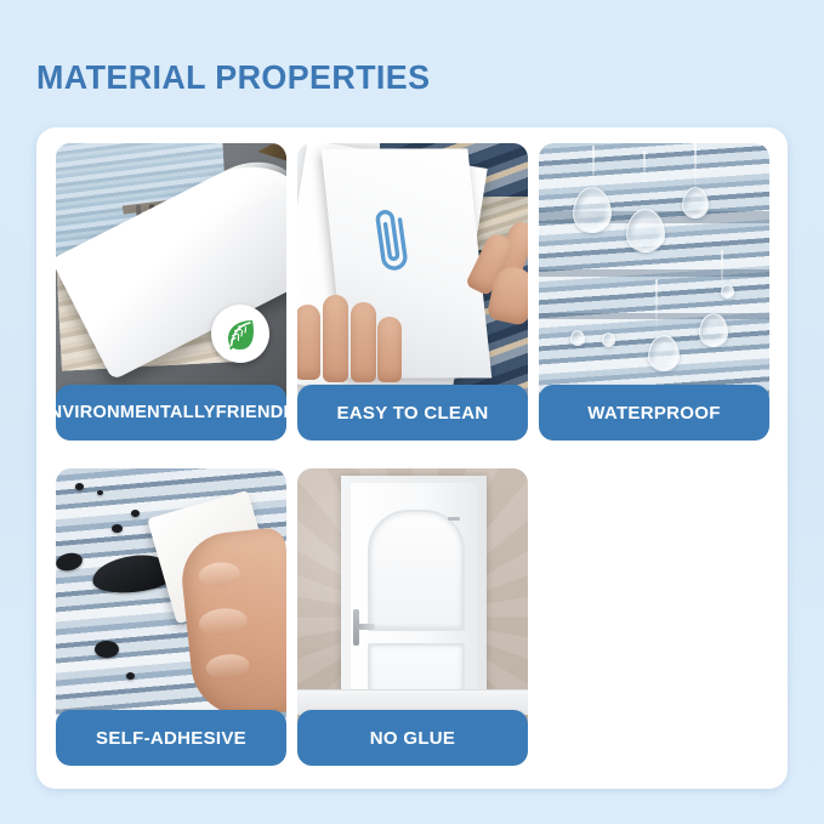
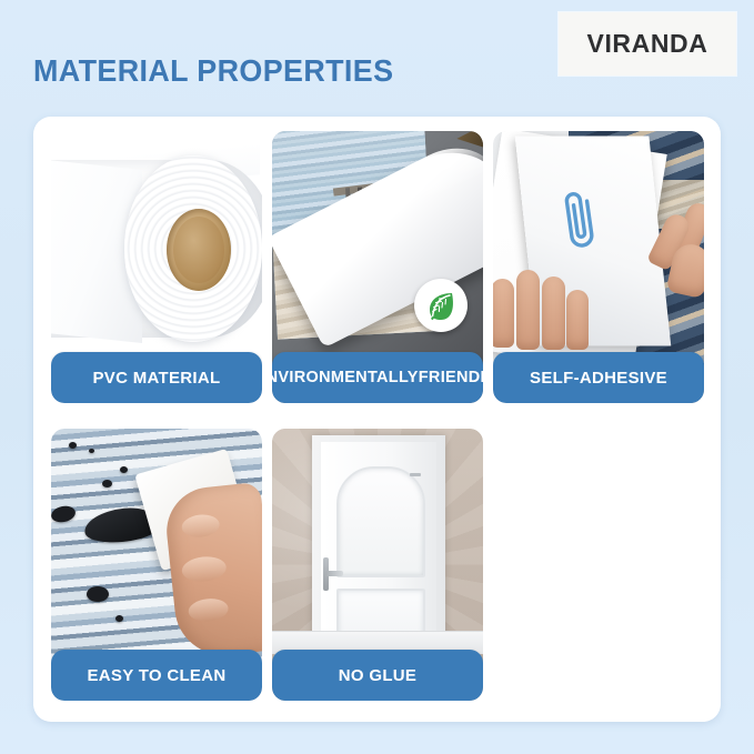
+ VIRANDA
  MATERIAL PROPERTIES
+ PVC MATERIAL
  NVIRONMENTALLY
  FRIEND
- EASY TO CLEAN
+ SELF-ADHESIVE
- WATERPROOF
- SELF-ADHESIVE
+ EASY TO CLEAN
  NO GLUE
